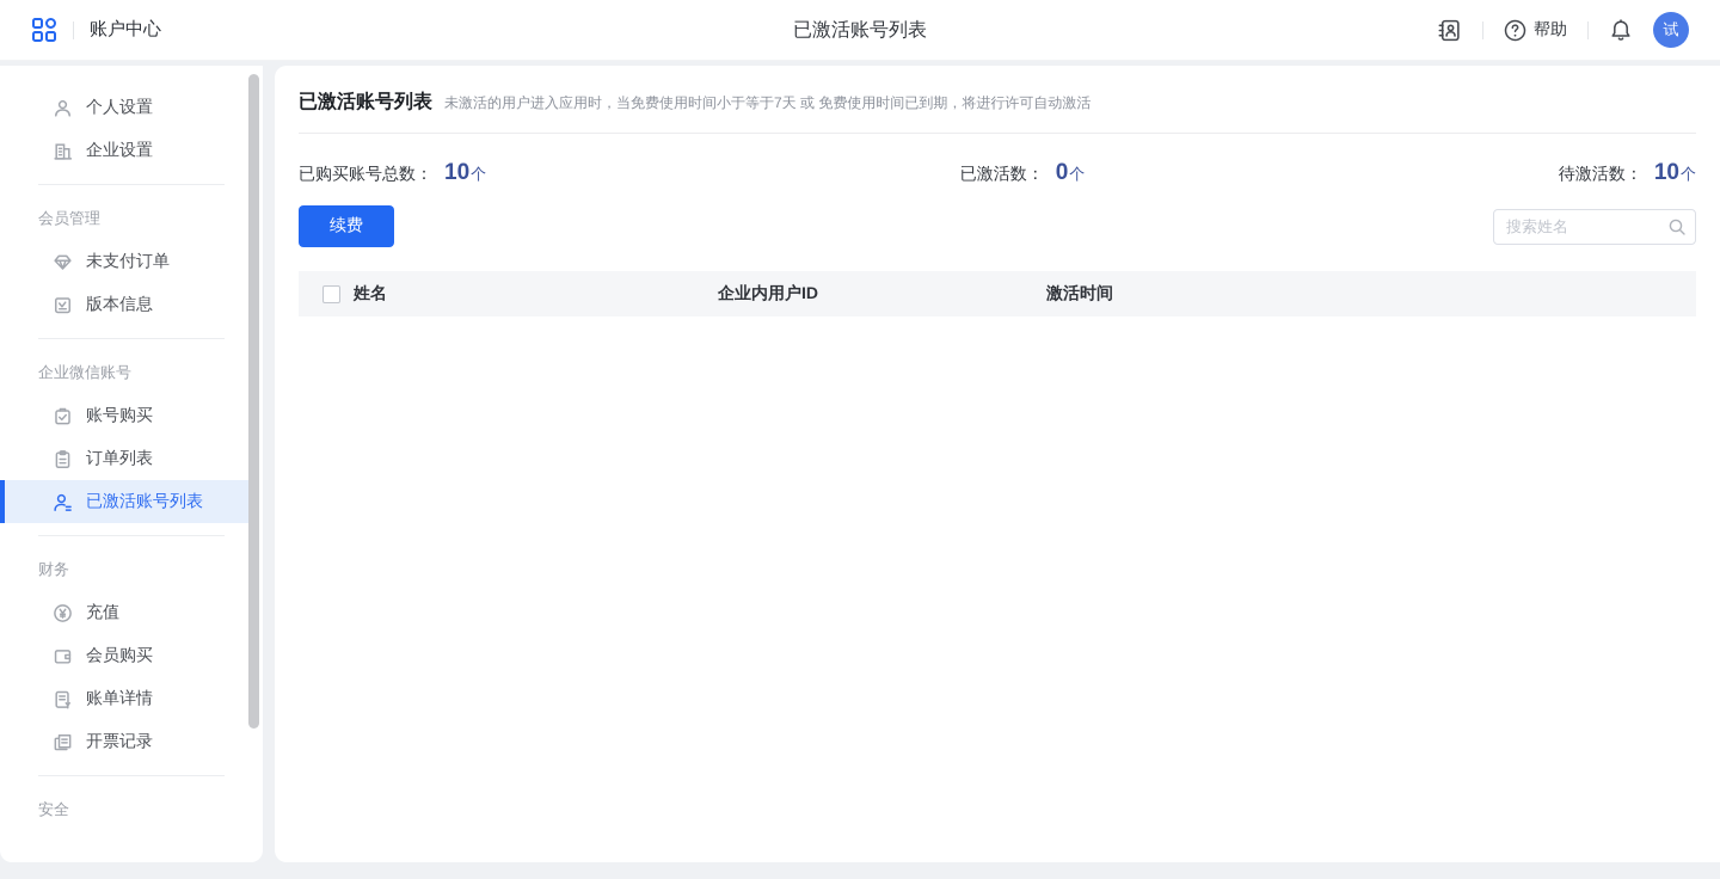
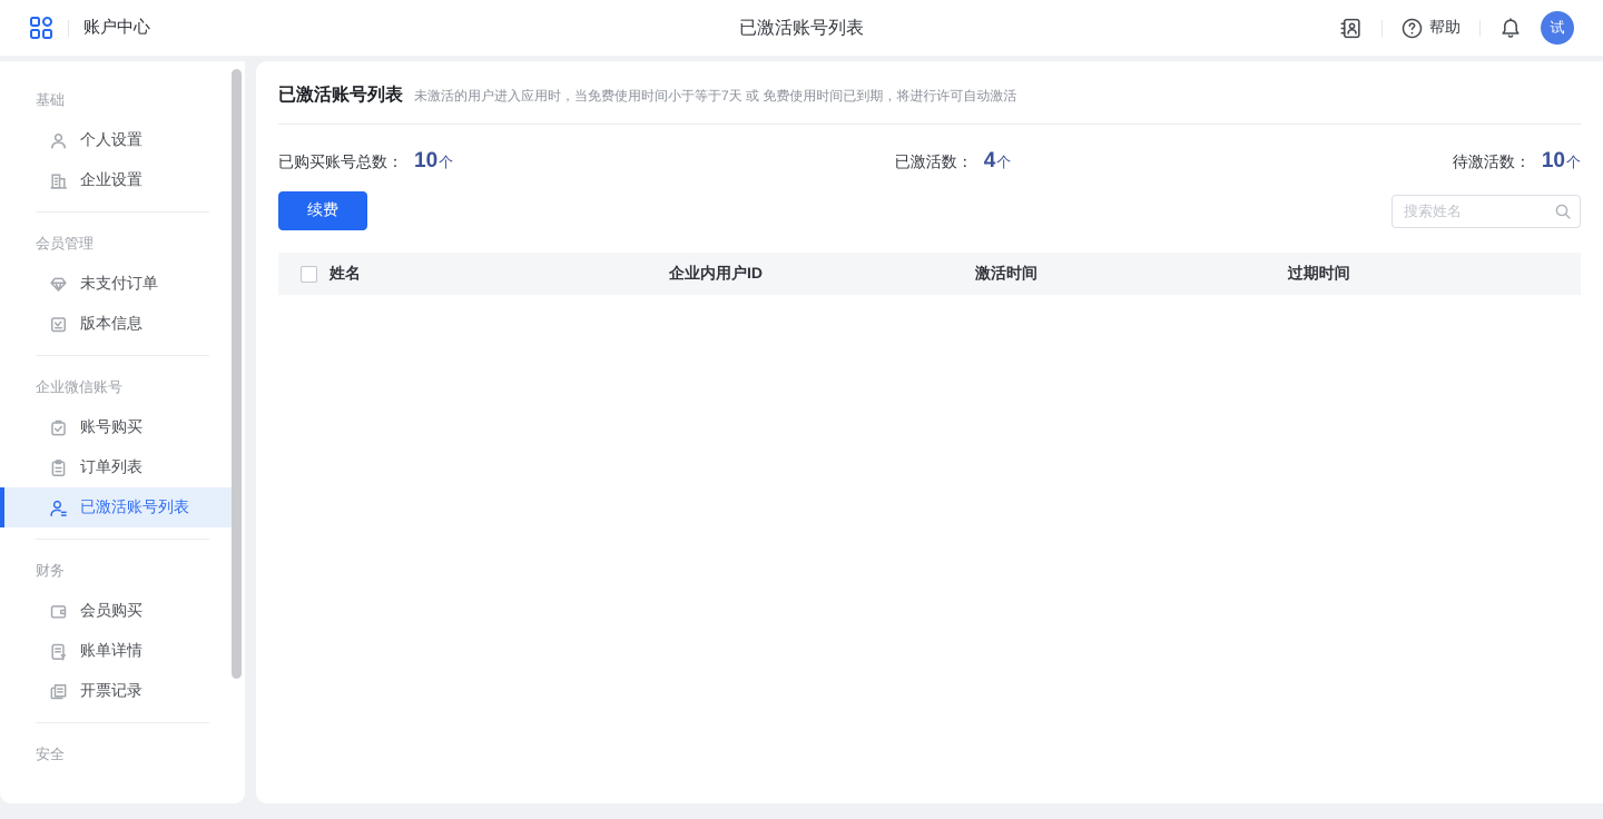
  已激活账号列表
  账户中心
  帮助
  试
+ 基础
  个人设置
  企业设置
  会员管理
  未支付订单
  版本信息
  企业微信账号
  账号购买
  订单列表
  已激活账号列表
  财务
- 充值
  会员购买
  账单详情
  开票记录
  安全
  已激活账号列表
  未激活的用户进入应用时，当免费使用时间小于等于7天 或 免费使用时间已到期，将进行许可自动激活
  已购买账号总数：
  10
  个
  已激活数：
- 0
+ 4
  个
  待激活数：
  10
  个
  续费
  搜索姓名
  姓名
  企业内用户ID
  激活时间
+ 过期时间
